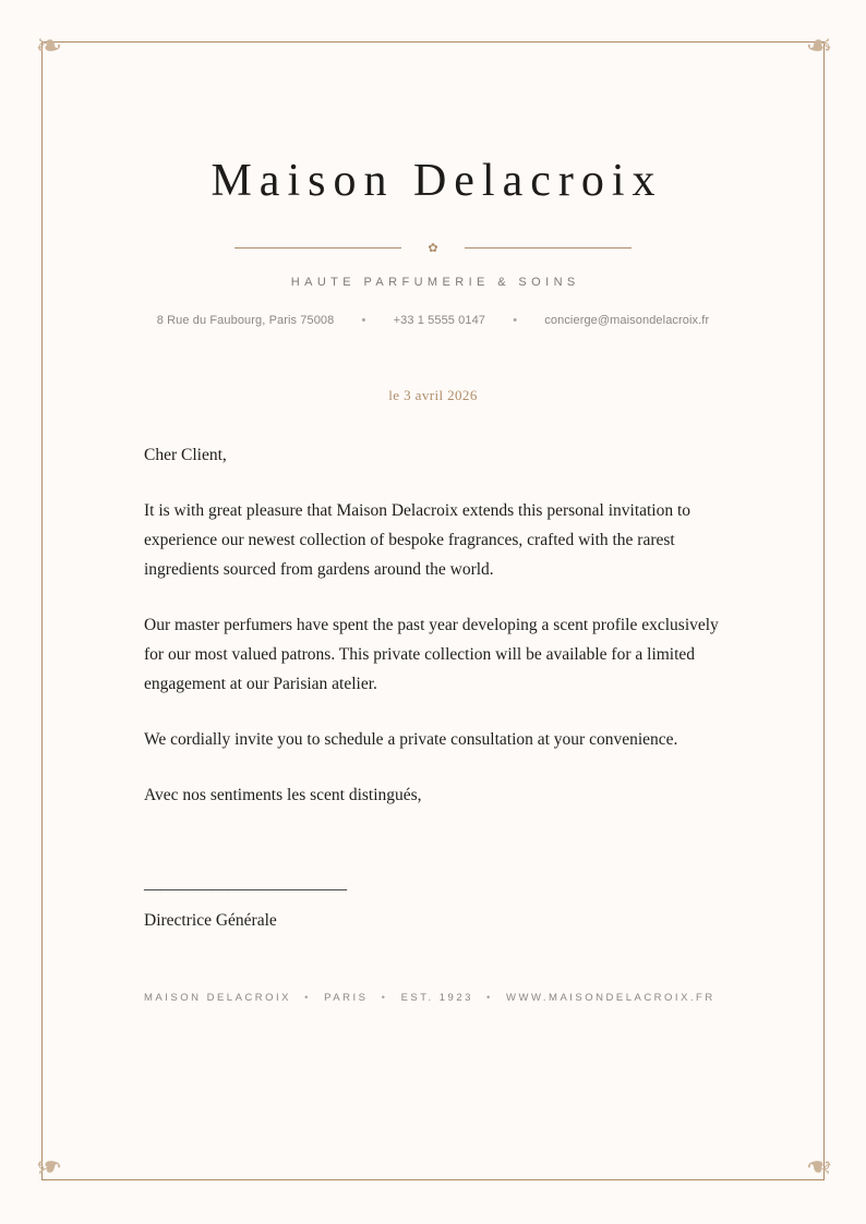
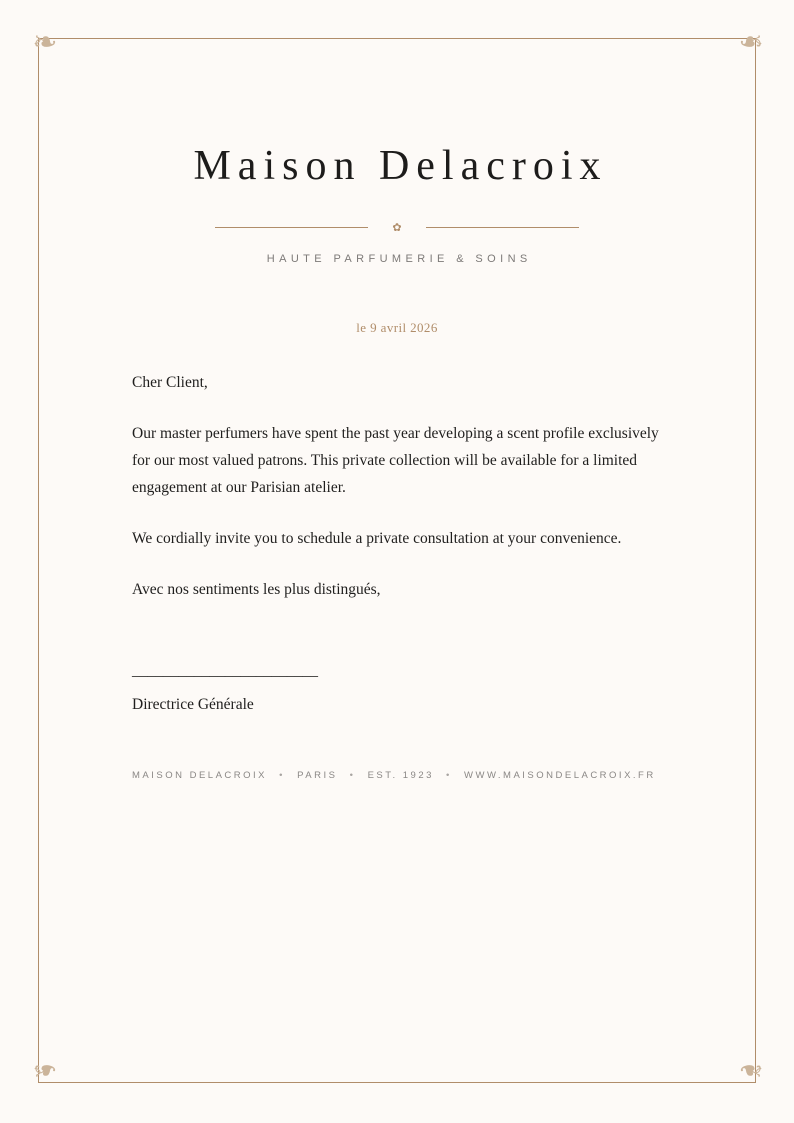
  ❧
  Maison Delacroix
  ✿
  HAUTE PARFUMERIE & SOINS
- 8 Rue du Faubourg, Paris 75008 • +33 1 5555 0147 • concierge@maisondelacroix.fr
- le 3 avril 2026
+ le 9 avril 2026
  Cher Client,
- It is with great pleasure that Maison Delacroix extends this personal invitation to experience our newest collection of bespoke fragrances, crafted with the rarest ingredients sourced from gardens around the world.
  Our master perfumers have spent the past year developing a scent profile exclusively for our most valued patrons. This private collection will be available for a limited engagement at our Parisian atelier.
  We cordially invite you to schedule a private consultation at your convenience.
- Avec nos sentiments les scent distingués,
+ Avec nos sentiments les plus distingués,
  ________________________
  Directrice Générale
  MAISON DELACROIX • PARIS • EST. 1923 • WWW.MAISONDELACROIX.FR
